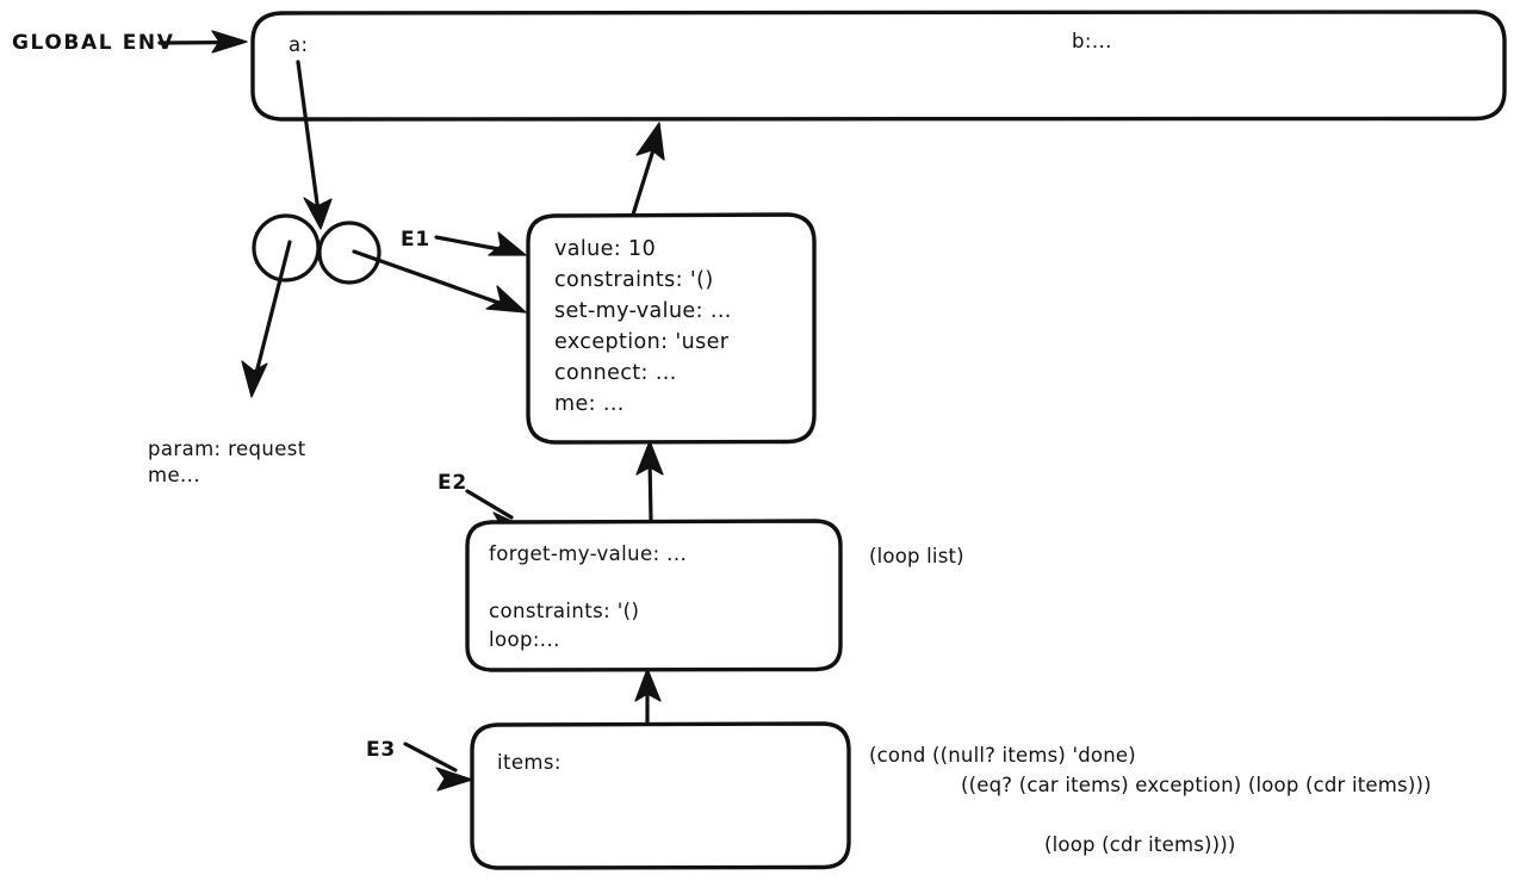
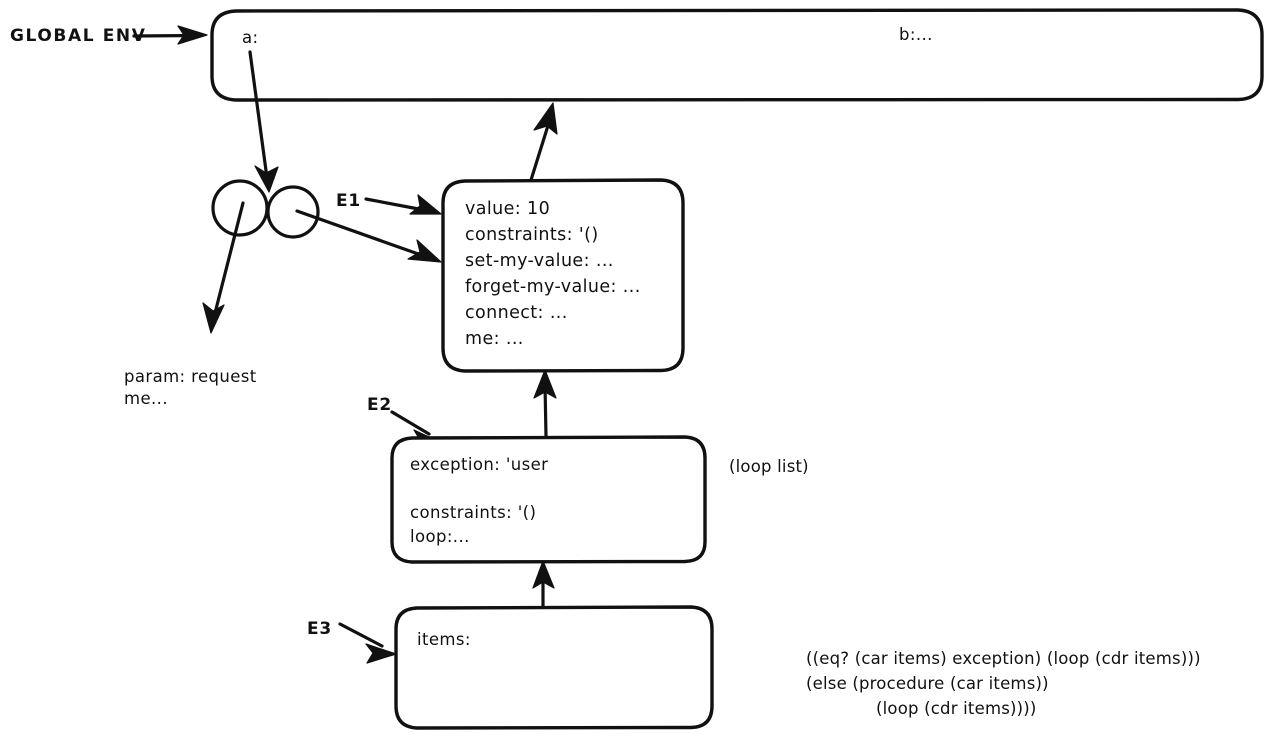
  GLOBAL EN
  a:
  b:...
  E1
  value: 10
  constraints: '()
  set-my-value: ...
- exception: 'user
+ forget-my-value: ...
  connect: ...
  me: ...
  param: request
  me...
  E2
- forget-my-value: ...
+ exception: 'user
  constraints: '()
  loop:...
  (loop list)
  E3
  items:
- (cond ((null? items) 'done)
  ((eq? (car items) exception) (loop (cdr items)))
+ (else (procedure (car items))
  (loop (cdr items))))
